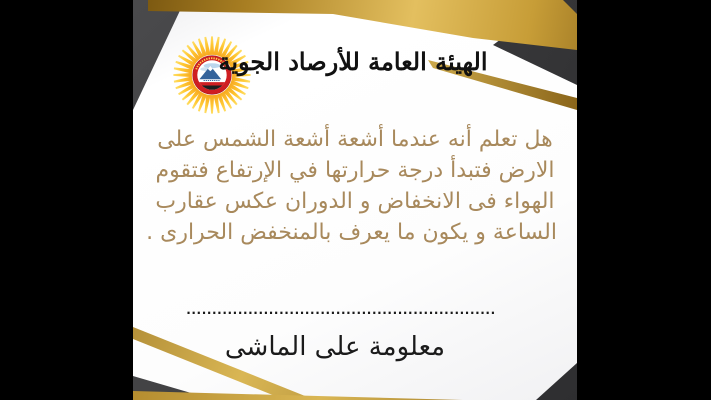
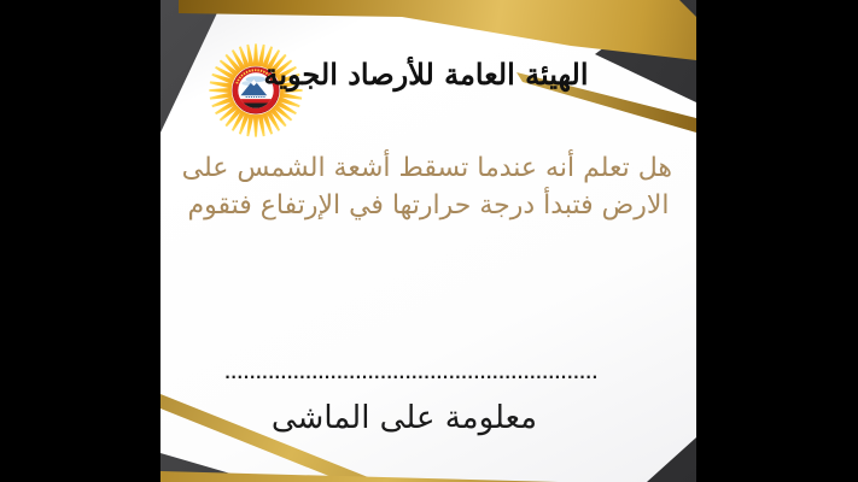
  الهيئة العامة للأرصاد الجوية
- هل تعلم أنه عندما أشعة أشعة الشمس على
+ هل تعلم أنه عندما تسقط أشعة الشمس على
  الارض فتبدأ درجة حرارتها في الإرتفاع فتقوم
- الهواء فى الانخفاض و الدوران عكس عقارب
- الساعة و يكون ما يعرف بالمنخفض الحرارى .
  ............................................................
  معلومة على الماشى
